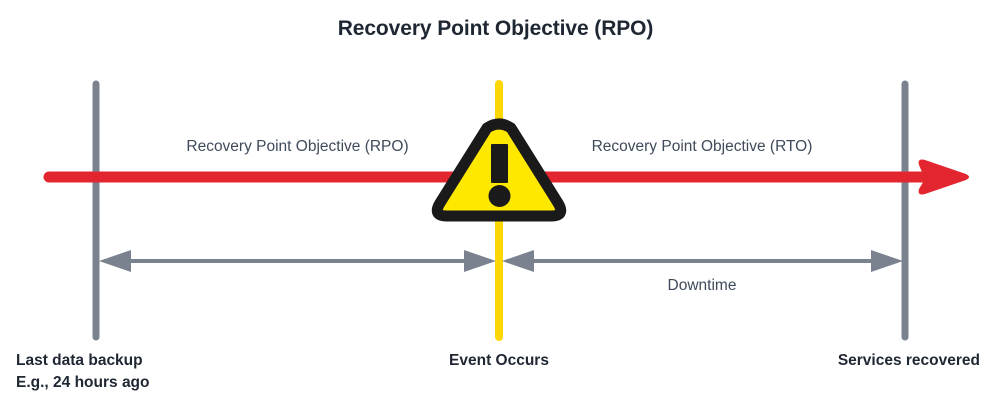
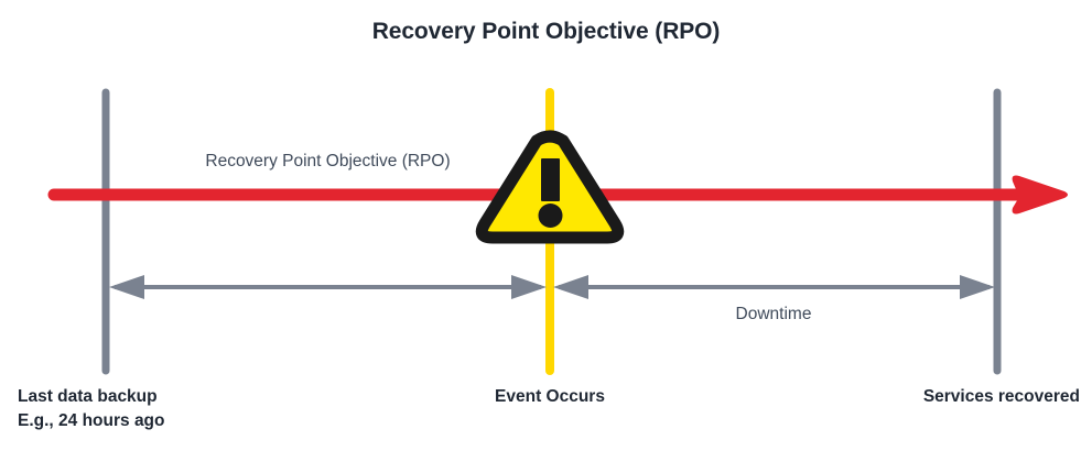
  Recovery Point Objective (RPO)
  Recovery Point Objective (RPO)
- Recovery Point Objective (RTO)
  Downtime
  Last data backup
  E.g., 24 hours ago
  Event Occurs
  Services recovered
